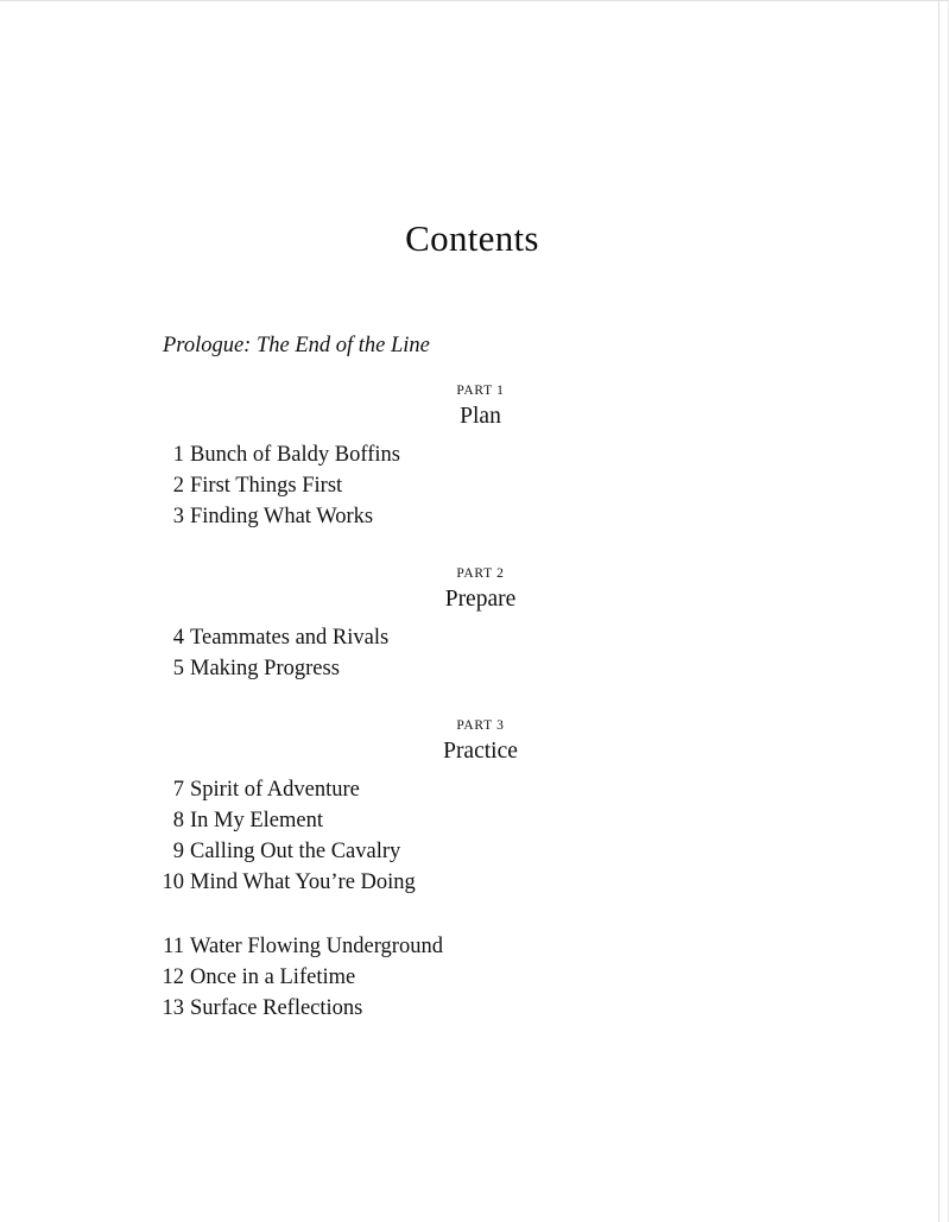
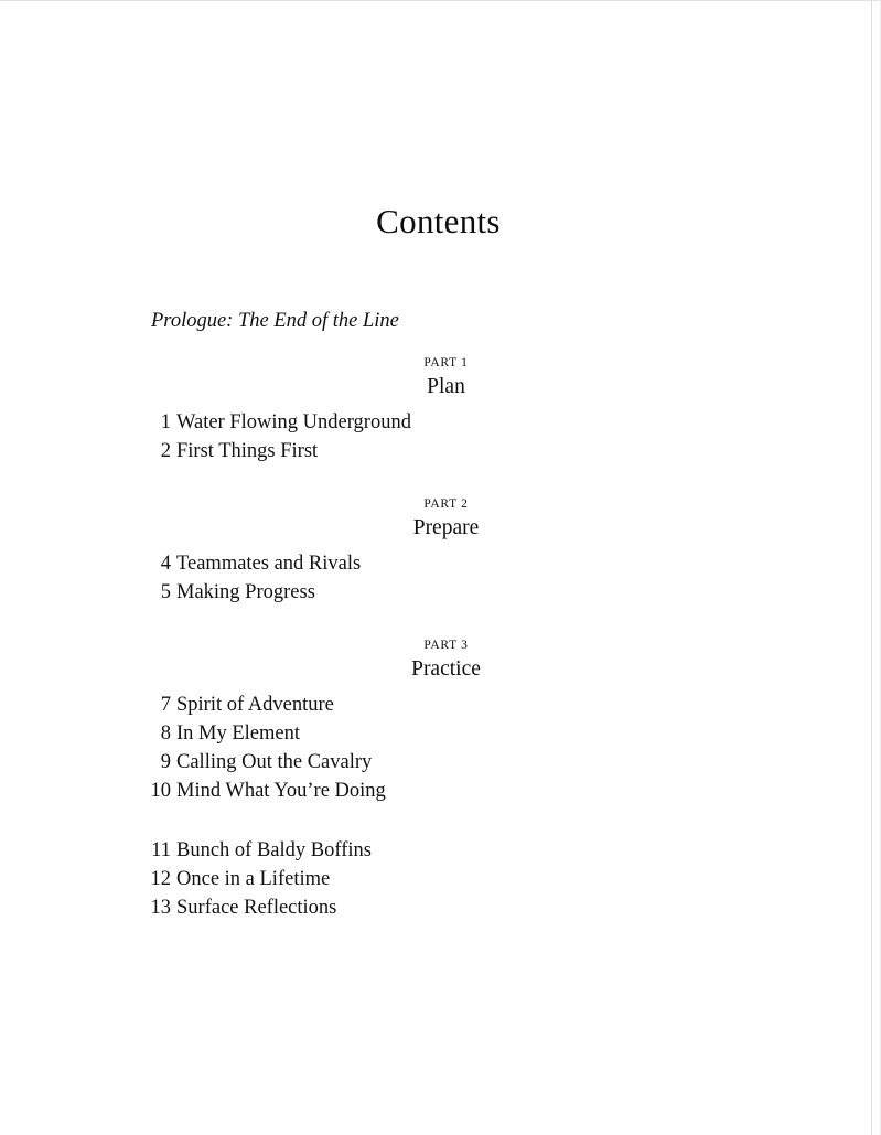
  Contents
  Prologue: The End of the Line
  PART 1
  Plan
  1
- Bunch of Baldy Boffins
+ Water Flowing Underground
  2
  First Things First
- 3
- Finding What Works
  PART 2
  Prepare
  4
  Teammates and Rivals
  5
  Making Progress
  PART 3
  Practice
  7
  Spirit of Adventure
  8
  In My Element
  9
  Calling Out the Cavalry
  10
  Mind What You’re Doing
  11
- Water Flowing Underground
+ Bunch of Baldy Boffins
  12
  Once in a Lifetime
  13
  Surface Reflections
